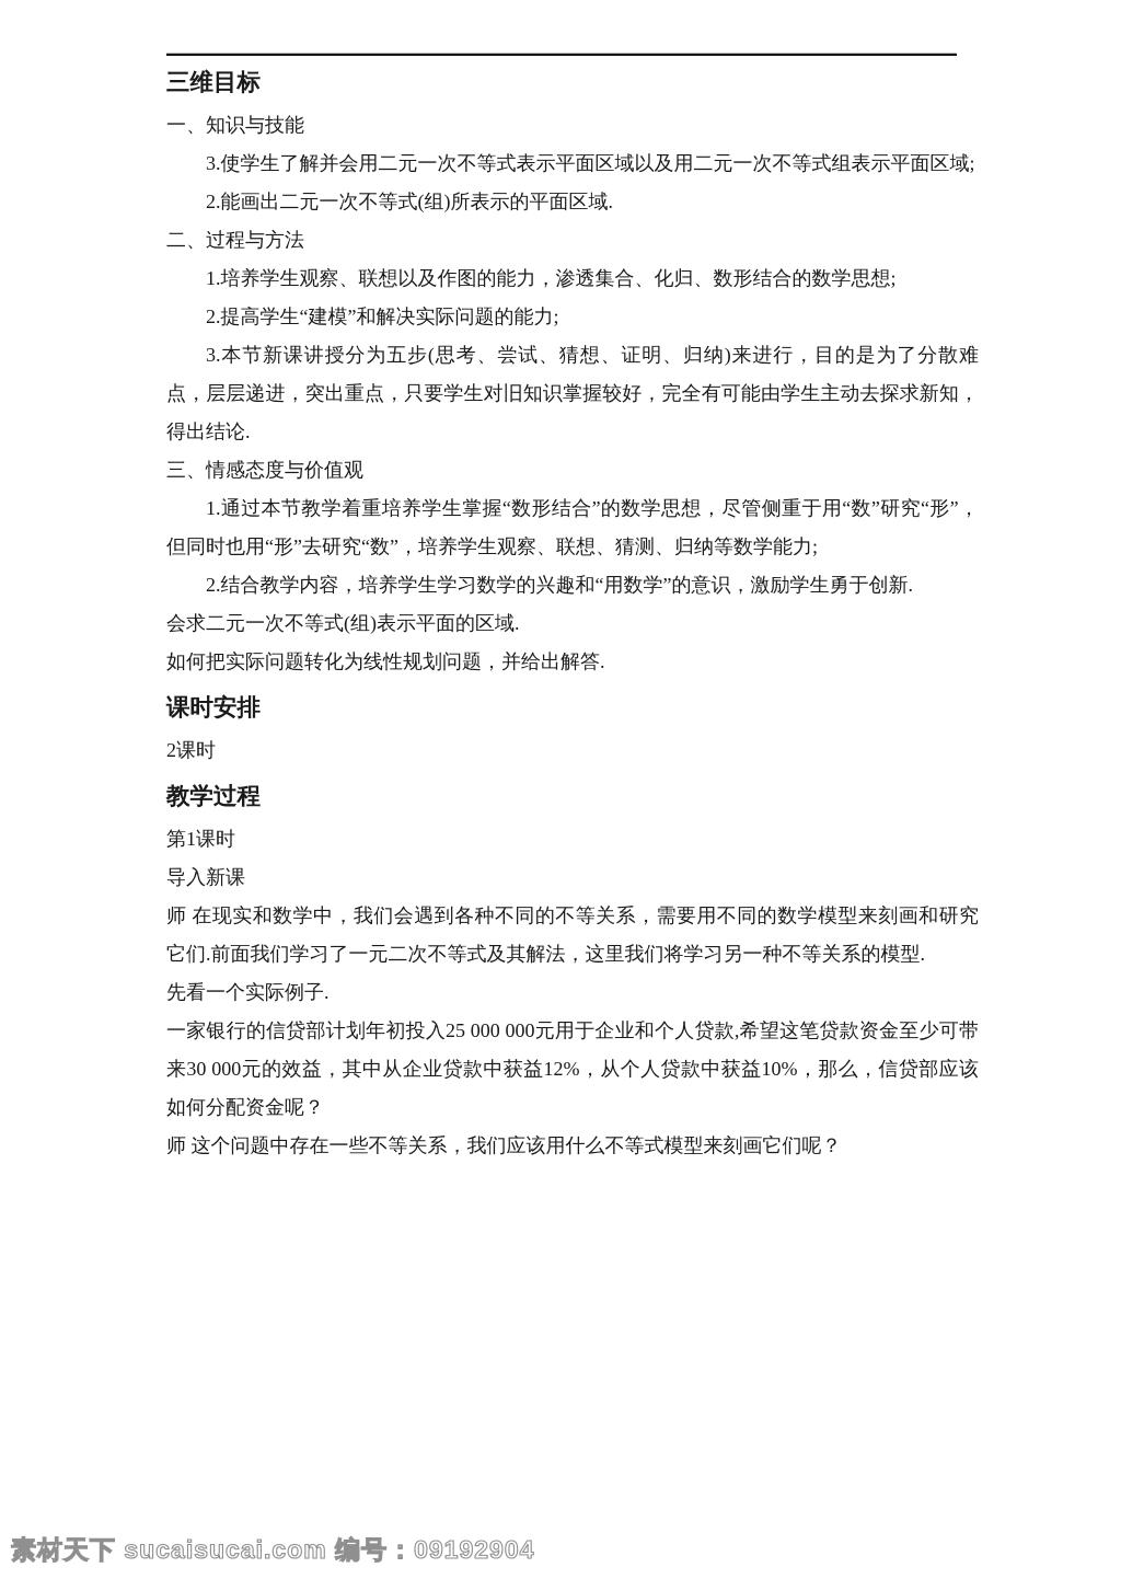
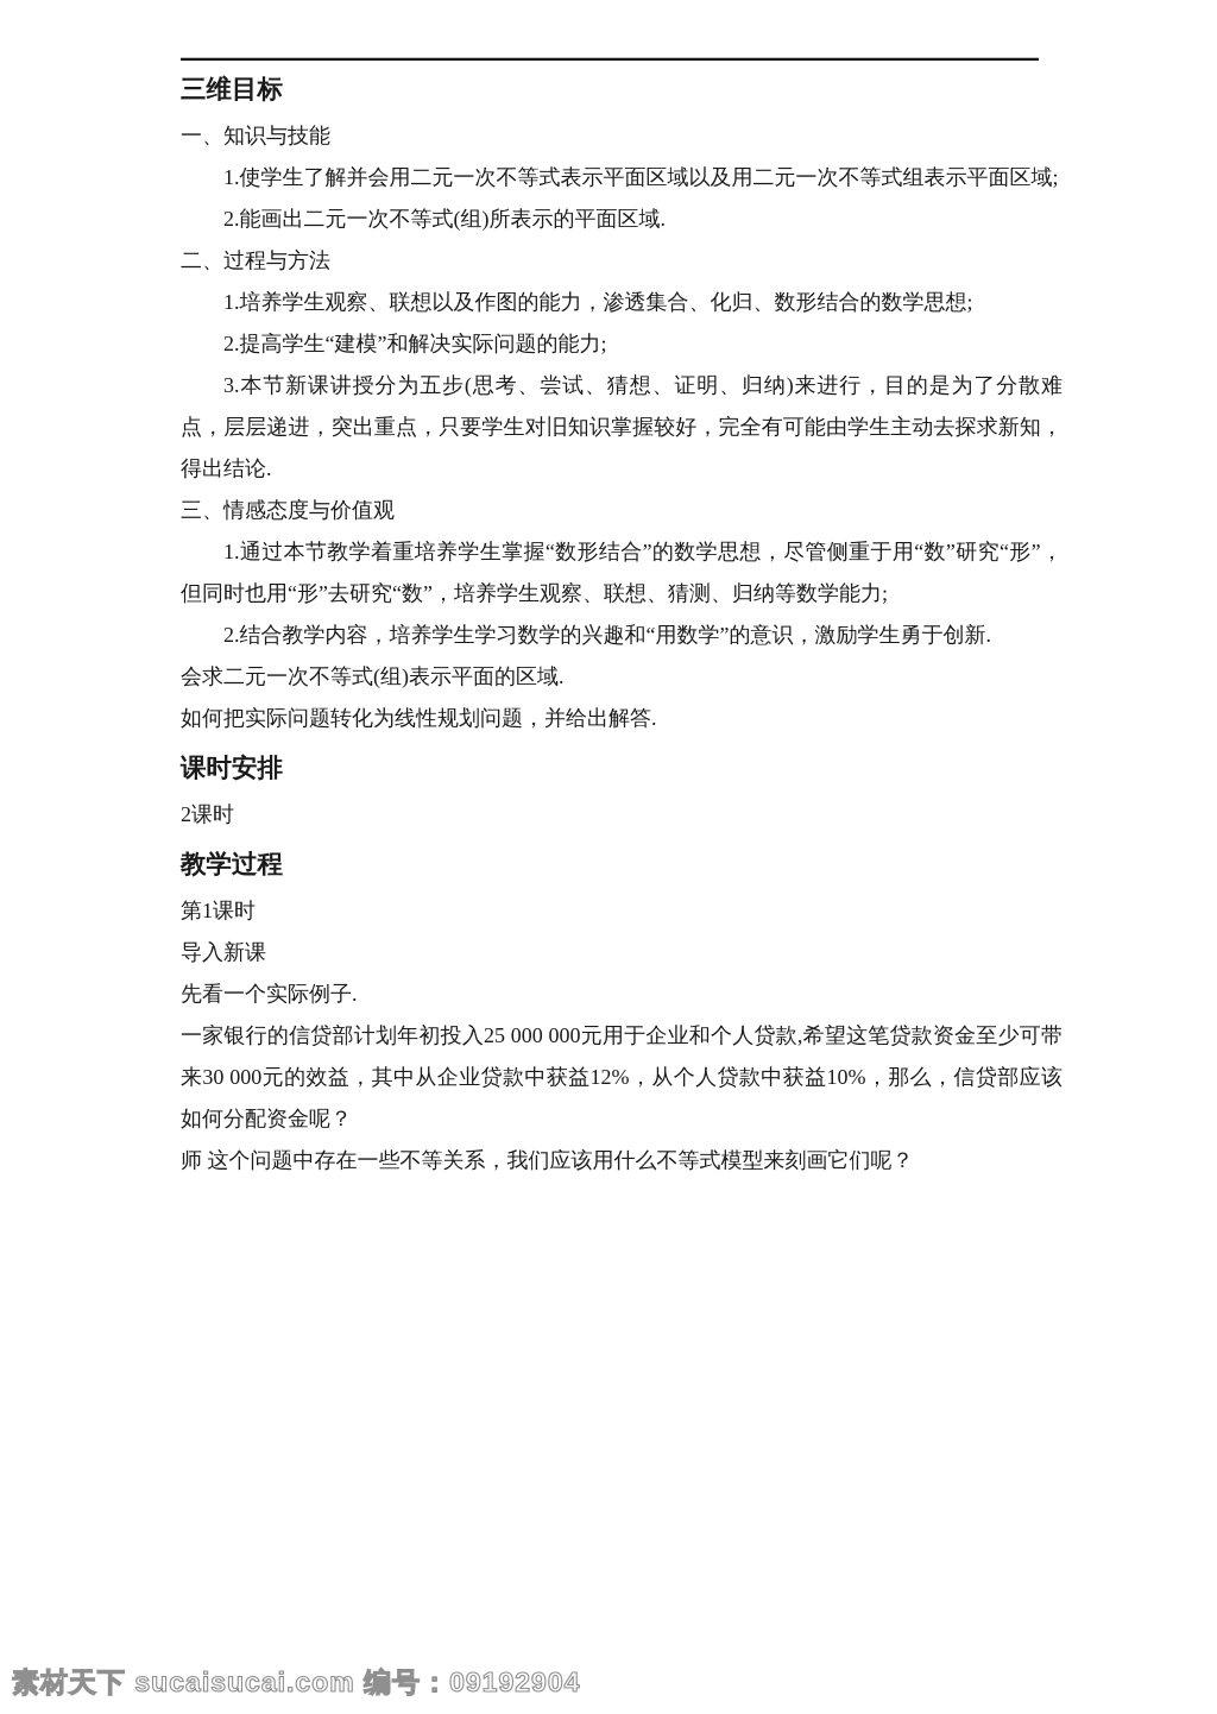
  三维目标
  一、知识与技能
- 3.使学生了解并会用二元一次不等式表示平面区域以及用二元一次不等式组表示平面区域;
+ 1.使学生了解并会用二元一次不等式表示平面区域以及用二元一次不等式组表示平面区域;
  2.能画出二元一次不等式(组)所表示的平面区域.
  二、过程与方法
  1.培养学生观察、联想以及作图的能力，渗透集合、化归、数形结合的数学思想;
  2.提高学生“建模”和解决实际问题的能力;
  3.本节新课讲授分为五步(思考、尝试、猜想、证明、归纳)来进行，目的是为了分散难点，层层递进，突出重点，只要学生对旧知识掌握较好，完全有可能由学生主动去探求新知，得出结论.
  三、情感态度与价值观
  1.通过本节教学着重培养学生掌握“数形结合”的数学思想，尽管侧重于用“数”研究“形”，但同时也用“形”去研究“数”，培养学生观察、联想、猜测、归纳等数学能力;
  2.结合教学内容，培养学生学习数学的兴趣和“用数学”的意识，激励学生勇于创新.
  会求二元一次不等式(组)表示平面的区域.
  如何把实际问题转化为线性规划问题，并给出解答.
  课时安排
  2课时
  教学过程
  第1课时
  导入新课
- 师 在现实和数学中，我们会遇到各种不同的不等关系，需要用不同的数学模型来刻画和研究它们.前面我们学习了一元二次不等式及其解法，这里我们将学习另一种不等关系的模型.
  先看一个实际例子.
  一家银行的信贷部计划年初投入25 000 000元用于企业和个人贷款,希望这笔贷款资金至少可带来30 000元的效益，其中从企业贷款中获益12%，从个人贷款中获益10%，那么，信贷部应该如何分配资金呢？
  师 这个问题中存在一些不等关系，我们应该用什么不等式模型来刻画它们呢？
  素材天下 sucaisucai.com 编号：09192904
